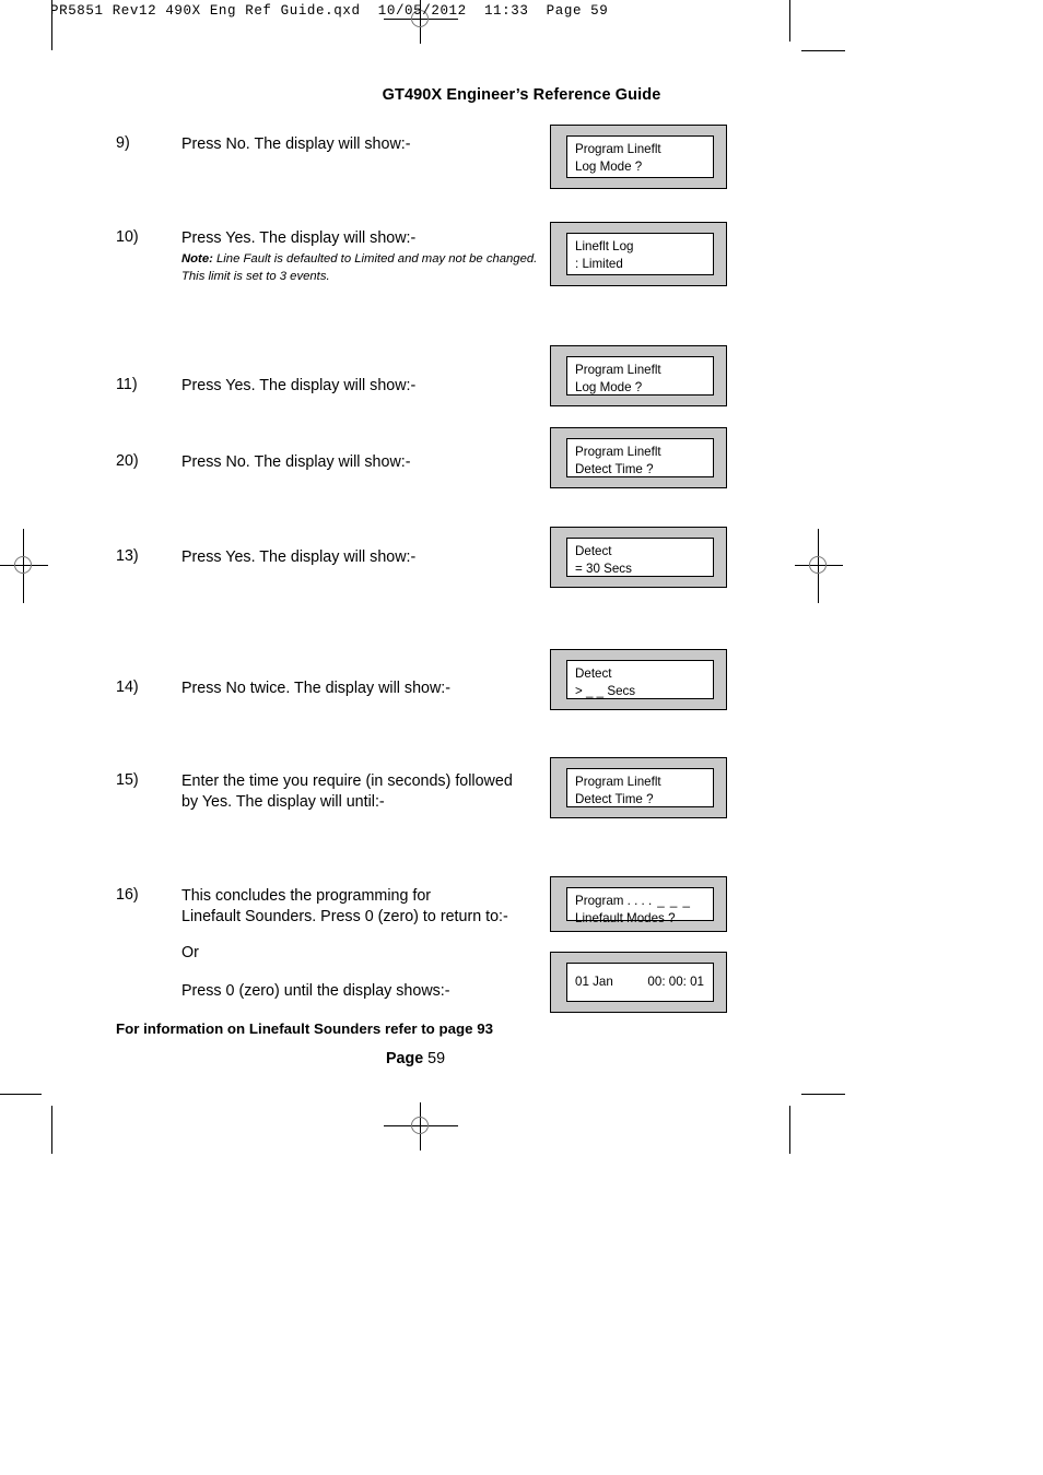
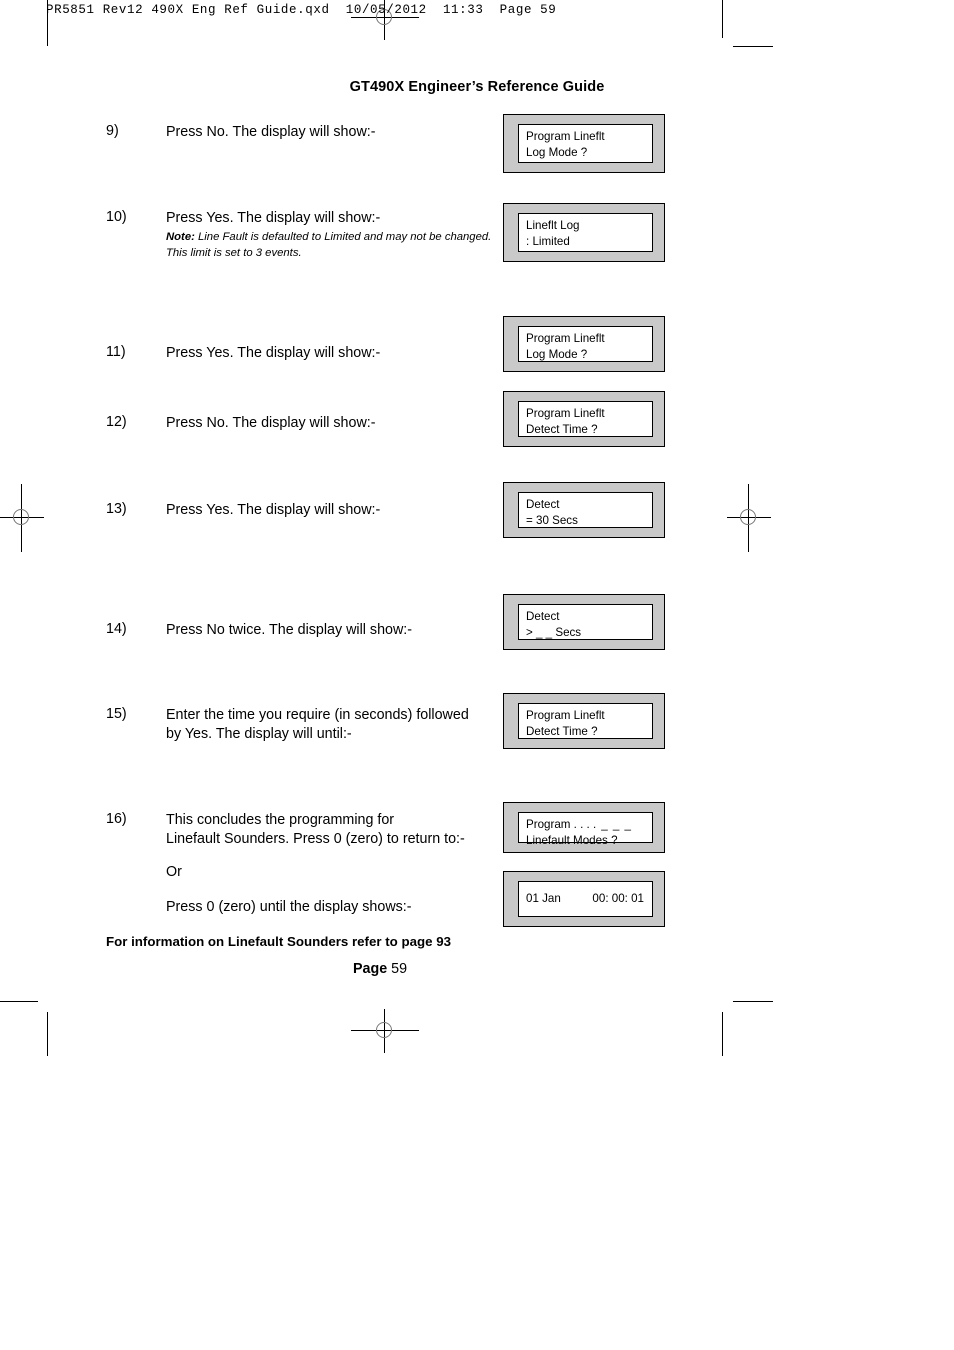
  PR5851 Rev12 490X Eng Ref Guide.qxd 10/05/2012 11:33 Page 59
  GT490X Engineer’s Reference Guide
  9)
  Press No. The display will show:-
  10)
  Press Yes. The display will show:-
  Note: Line Fault is defaulted to Limited and may not be changed.
  This limit is set to 3 events.
  11)
  Press Yes. The display will show:-
- 20)
+ 12)
  Press No. The display will show:-
  13)
  Press Yes. The display will show:-
  14)
  Press No twice. The display will show:-
  15)
  Enter the time you require (in seconds) followed
  by Yes. The display will until:-
  16)
  This concludes the programming for
  Linefault Sounders. Press 0 (zero) to return to:-
  Or
  Press 0 (zero) until the display shows:-
  For information on Linefault Sounders refer to page 93
  Page 59
  Program Lineflt
  Log Mode ?
  Lineflt Log
  : Limited
  Program Lineflt
  Log Mode ?
  Program Lineflt
  Detect Time ?
  Detect
  = 30 Secs
  Detect
  > _ _ Secs
  Program Lineflt
  Detect Time ?
  Program . . . .
  _ _ _
  Linefault Modes ?
  01 Jan
  00: 00: 01
